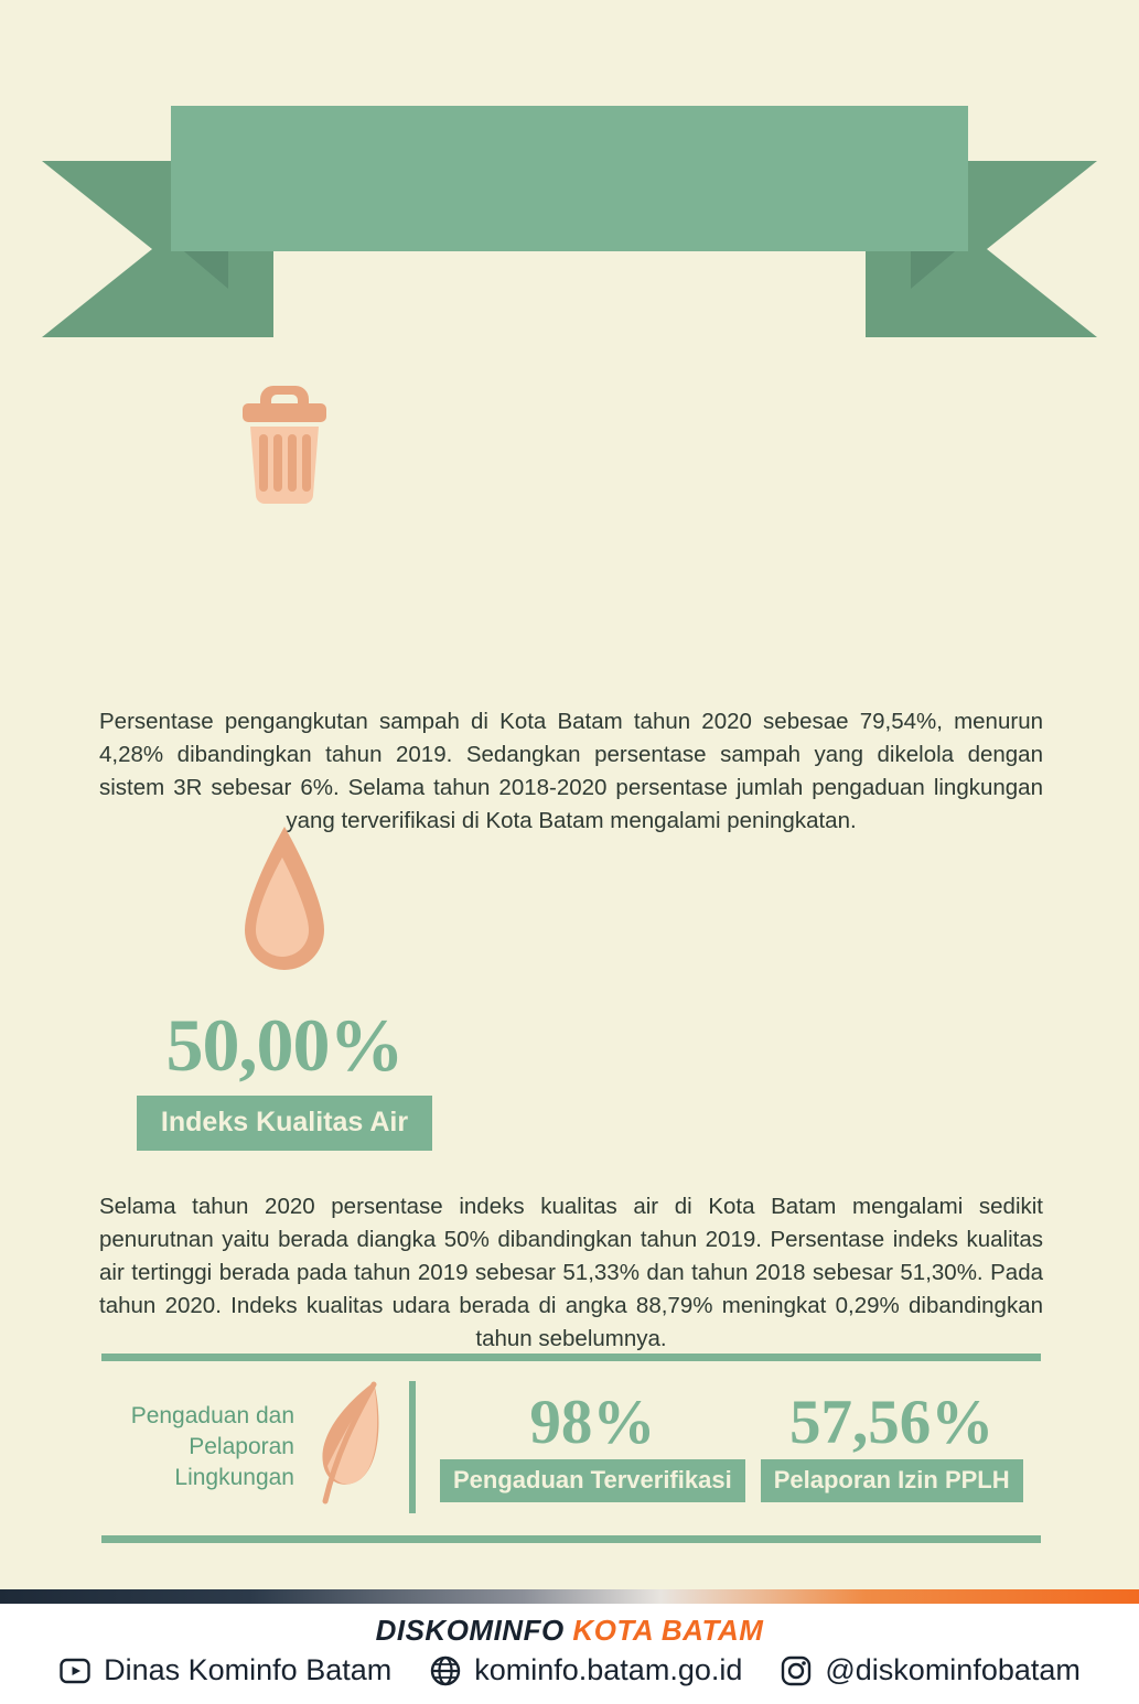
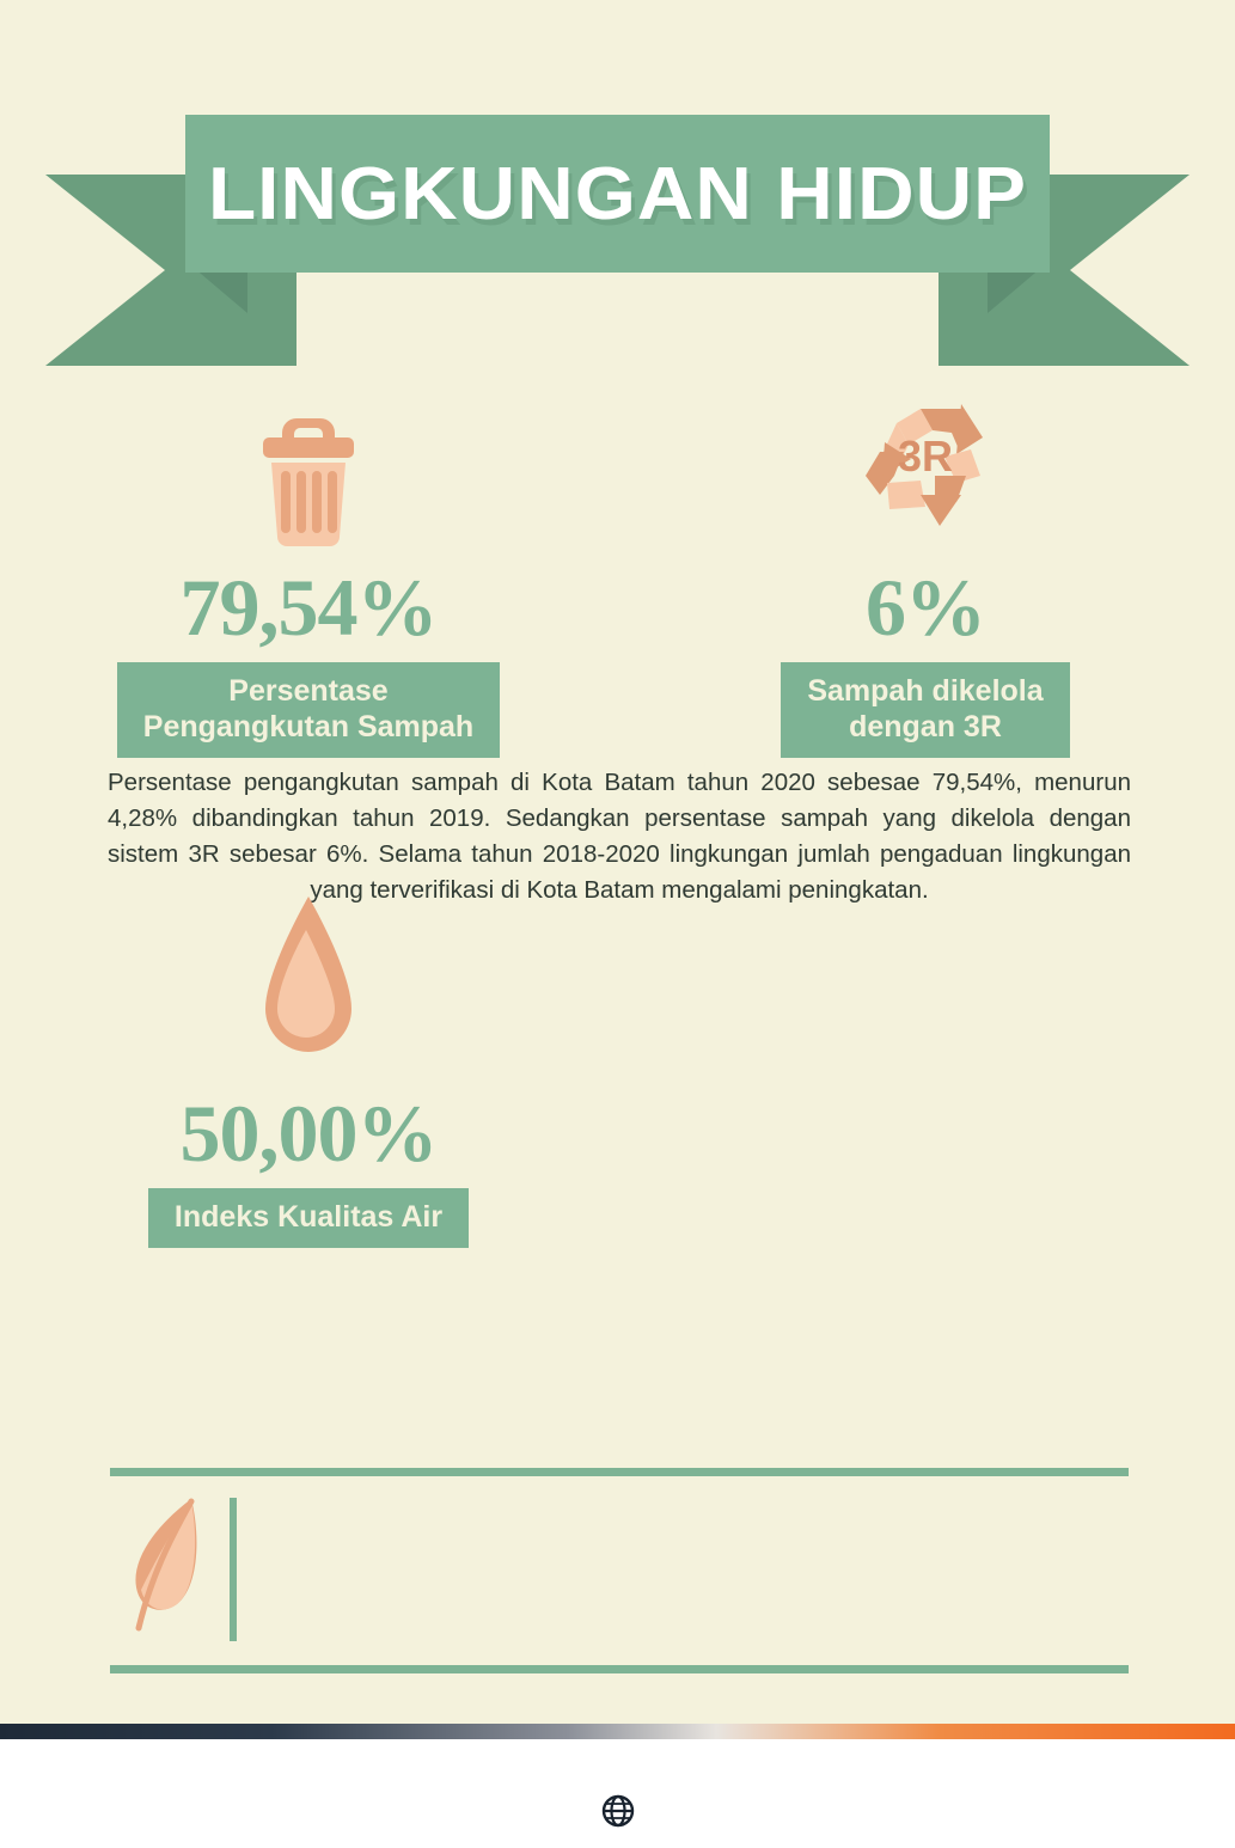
+ LINGKUNGAN HIDUP
+ 79,54%
+ Persentase
+ Pengangkutan Sampah
+ 3R
+ 6%
+ Sampah dikelola
+ dengan 3R
- Persentase pengangkutan sampah di Kota Batam tahun 2020 sebesae 79,54%, menurun 4,28% dibandingkan tahun 2019. Sedangkan persentase sampah yang dikelola dengan sistem 3R sebesar 6%. Selama tahun 2018-2020 persentase jumlah pengaduan lingkungan yang terverifikasi di Kota Batam mengalami peningkatan.
+ Persentase pengangkutan sampah di Kota Batam tahun 2020 sebesae 79,54%, menurun 4,28% dibandingkan tahun 2019. Sedangkan persentase sampah yang dikelola dengan sistem 3R sebesar 6%. Selama tahun 2018-2020 lingkungan jumlah pengaduan lingkungan yang terverifikasi di Kota Batam mengalami peningkatan.
  50,00%
  Indeks Kualitas Air
- Selama tahun 2020 persentase indeks kualitas air di Kota Batam mengalami sedikit penurutnan yaitu berada diangka 50% dibandingkan tahun 2019. Persentase indeks kualitas air tertinggi berada pada tahun 2019 sebesar 51,33% dan tahun 2018 sebesar 51,30%. Pada tahun 2020. Indeks kualitas udara berada di angka 88,79% meningkat 0,29% dibandingkan tahun sebelumnya.
- Pengaduan dan
- Pelaporan
- Lingkungan
- 98%
- Pengaduan Terverifikasi
- 57,56%
- Pelaporan Izin PPLH
- DISKOMINFO KOTA BATAM
- Dinas Kominfo Batam
- kominfo.batam.go.id
- @diskominfobatam
